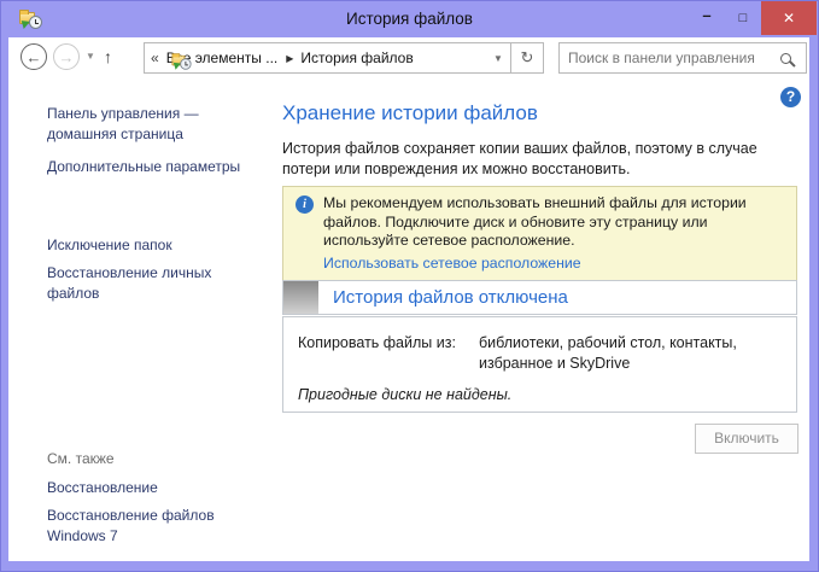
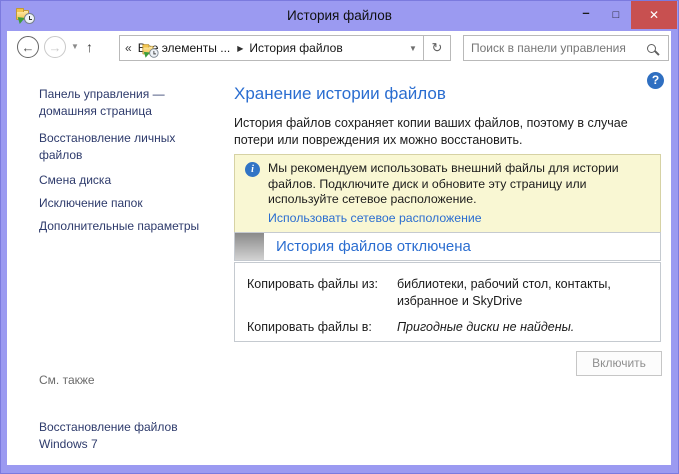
  История файлов
  –
  □
  ✕
  ←
  →
  ▼
  ↑
  «
  элементы ...
  ▶
  История файлов
  ▼
  ↻
  Поиск в панели управления
  Панель управления — домашняя страница
- Дополнительные параметры
+ Восстановление личных файлов
+ Смена диска
  Исключение папок
- Восстановление личных файлов
+ Дополнительные параметры
  См. также
- Восстановление
  Восстановление файлов Windows 7
  ?
  Хранение истории файлов
  История файлов сохраняет копии ваших файлов, поэтому в случае потери или повреждения их можно восстановить.
  i
  Мы рекомендуем использовать внешний файлы для истории файлов. Подключите диск и обновите эту страницу или используйте сетевое расположение.
  Использовать сетевое расположение
  История файлов отключена
  Копировать файлы из:
  библиотеки, рабочий стол, контакты, избранное и SkyDrive
+ Копировать файлы в:
  Пригодные диски не найдены.
  Включить
